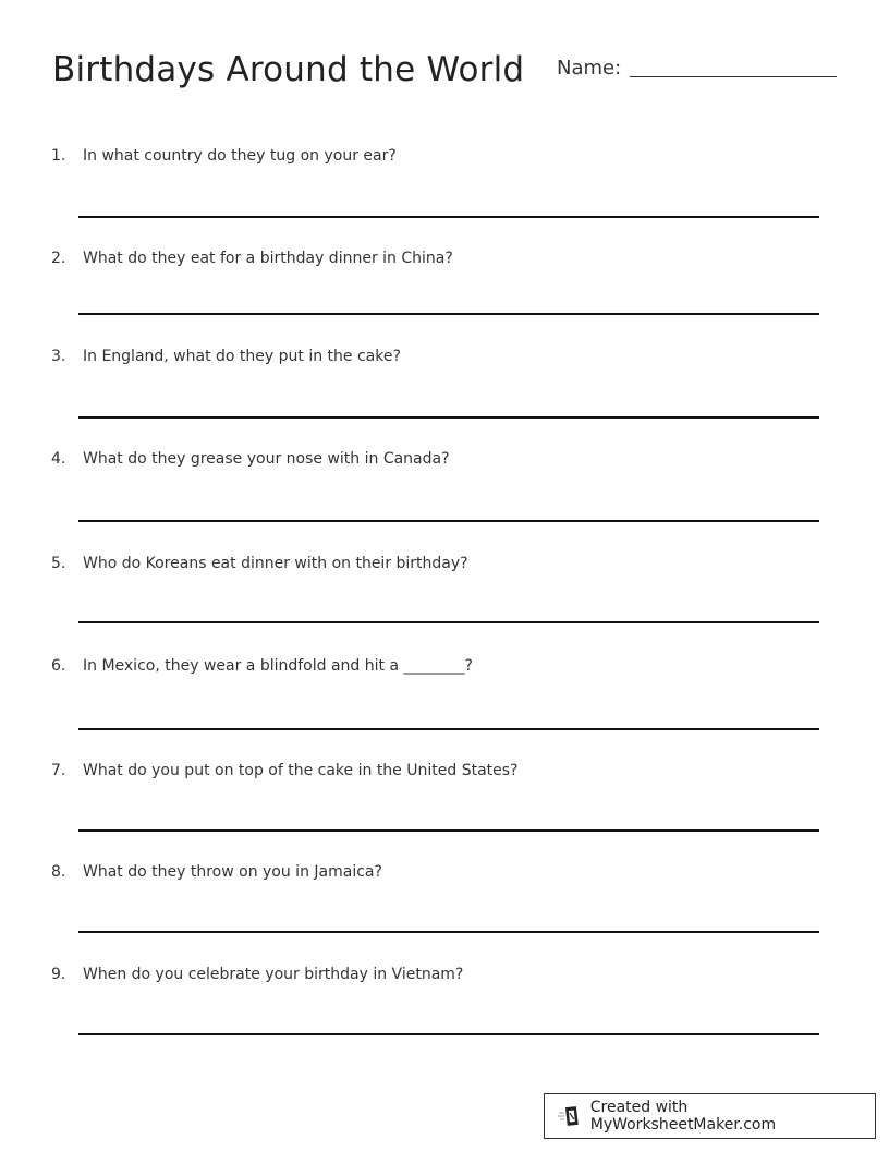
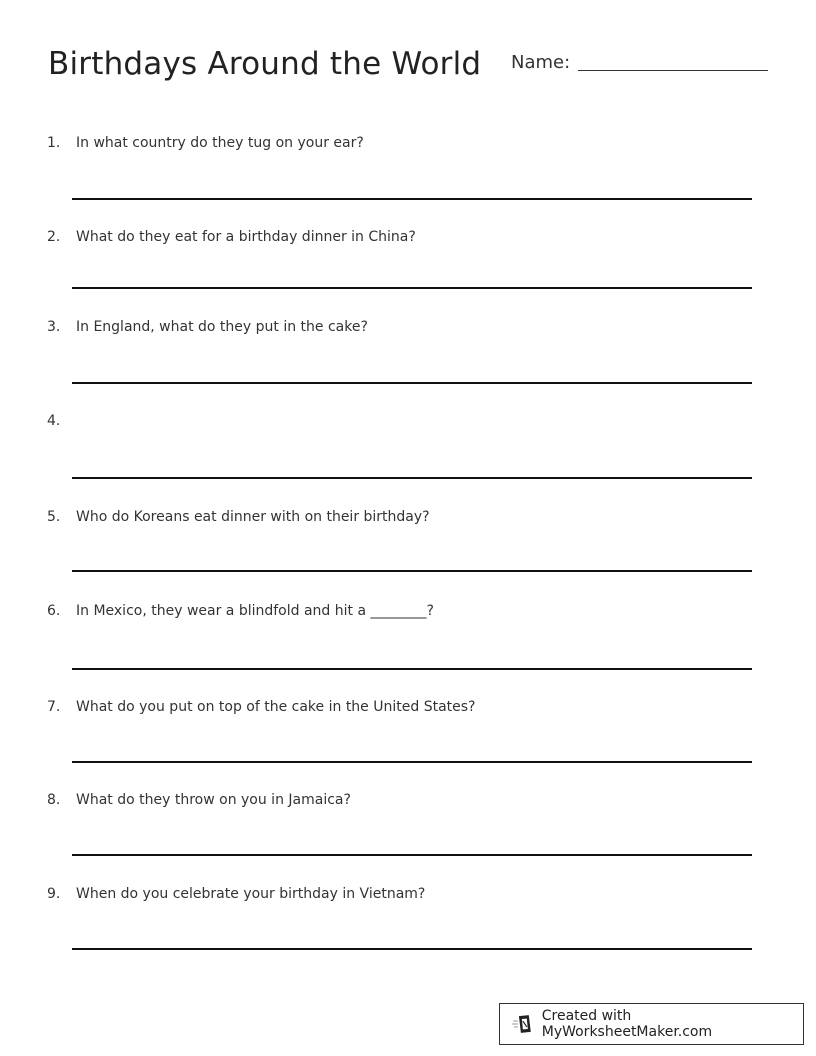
  Birthdays Around the World
  Name:
  1.
  In what country do they tug on your ear?
  2.
  What do they eat for a birthday dinner in China?
  3.
  In England, what do they put in the cake?
  4.
- What do they grease your nose with in Canada?
  5.
  Who do Koreans eat dinner with on their birthday?
  6.
  In Mexico, they wear a blindfold and hit a ________?
  7.
  What do you put on top of the cake in the United States?
  8.
  What do they throw on you in Jamaica?
  9.
  When do you celebrate your birthday in Vietnam?
  Created with MyWorksheetMaker.com
